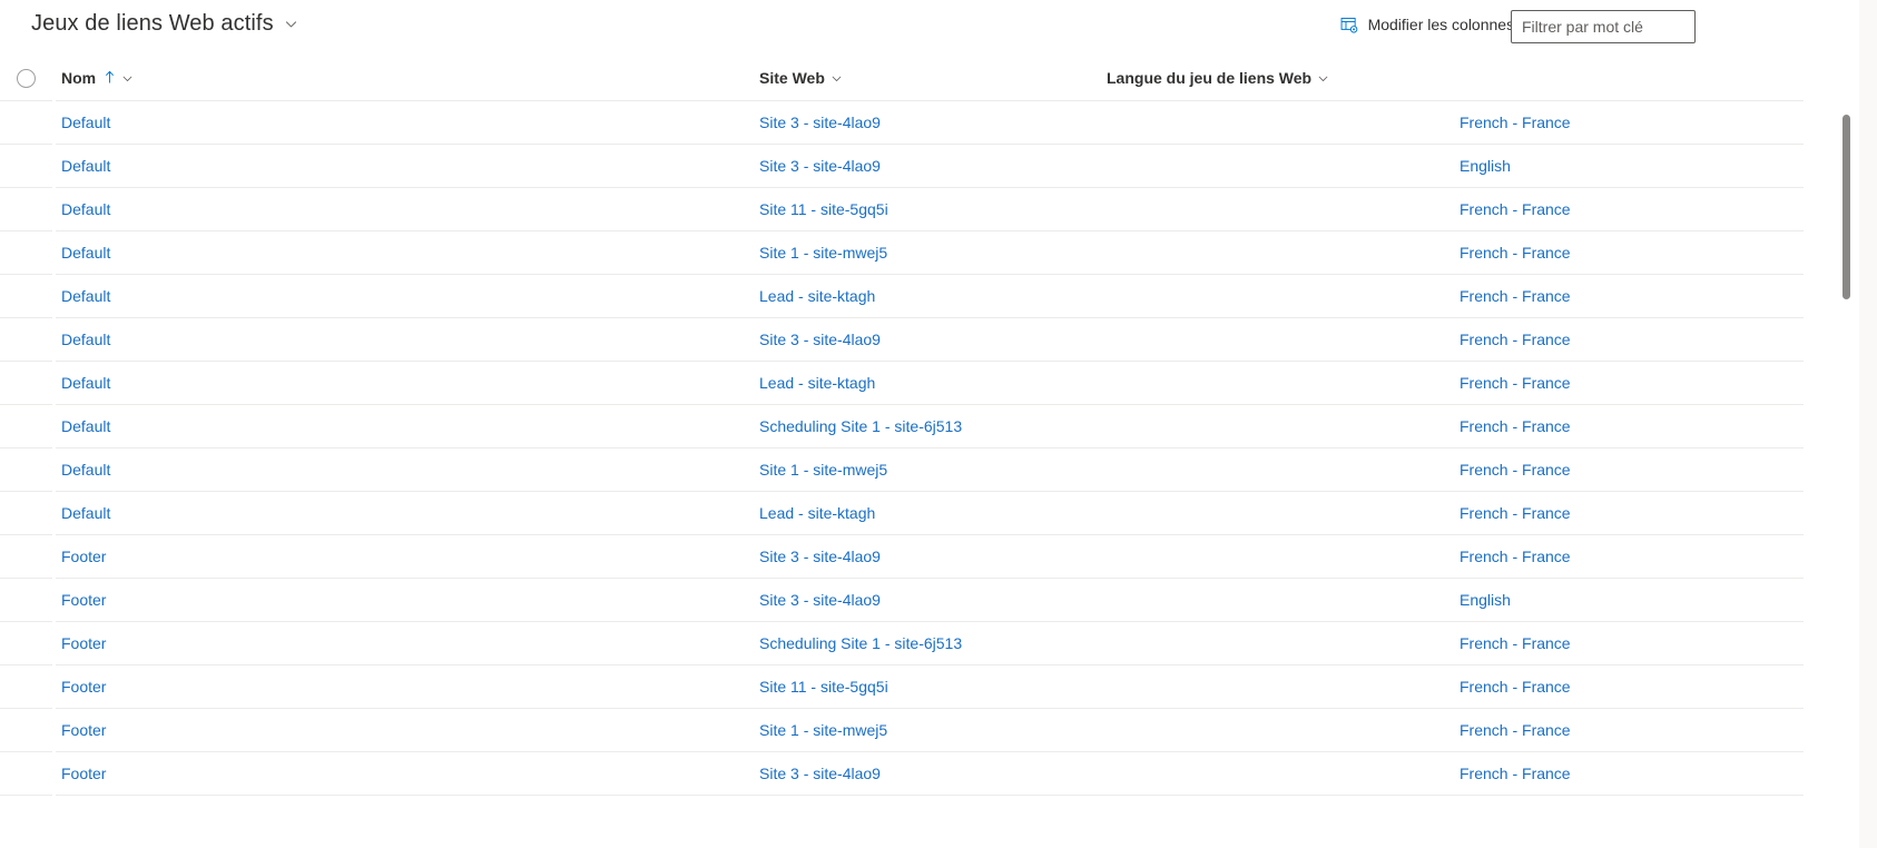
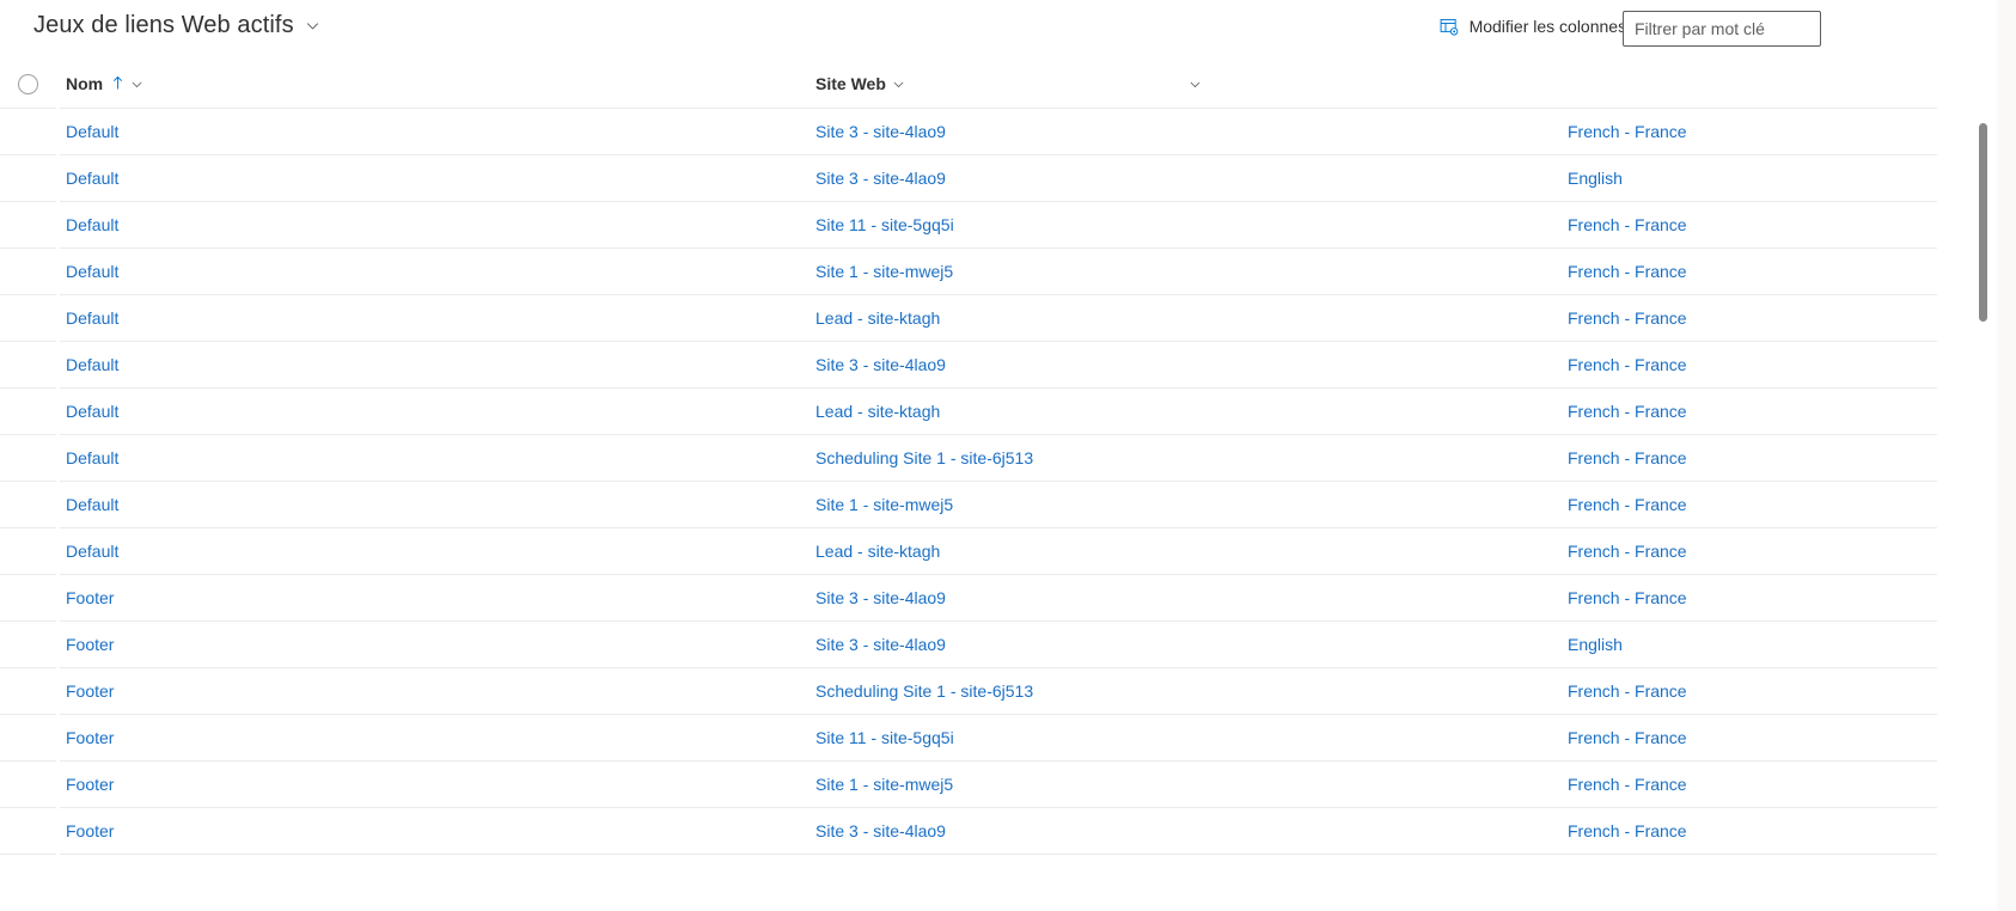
  Jeux de liens Web actifs
  Modifier les colonne
  Filtrer par mot clé
  Nom
  Site Web
- Langue du jeu de liens Web
  Default
  Site 3 - site-4lao9
  French - France
  Default
  Site 3 - site-4lao9
  English
  Default
  Site 11 - site-5gq5i
  French - France
  Default
  Site 1 - site-mwej5
  French - France
  Default
  Lead - site-ktagh
  French - France
  Default
  Site 3 - site-4lao9
  French - France
  Default
  Lead - site-ktagh
  French - France
  Default
  Scheduling Site 1 - site-6j513
  French - France
  Default
  Site 1 - site-mwej5
  French - France
  Default
  Lead - site-ktagh
  French - France
  Footer
  Site 3 - site-4lao9
  French - France
  Footer
  Site 3 - site-4lao9
  English
  Footer
  Scheduling Site 1 - site-6j513
  French - France
  Footer
  Site 11 - site-5gq5i
  French - France
  Footer
  Site 1 - site-mwej5
  French - France
  Footer
  Site 3 - site-4lao9
  French - France
